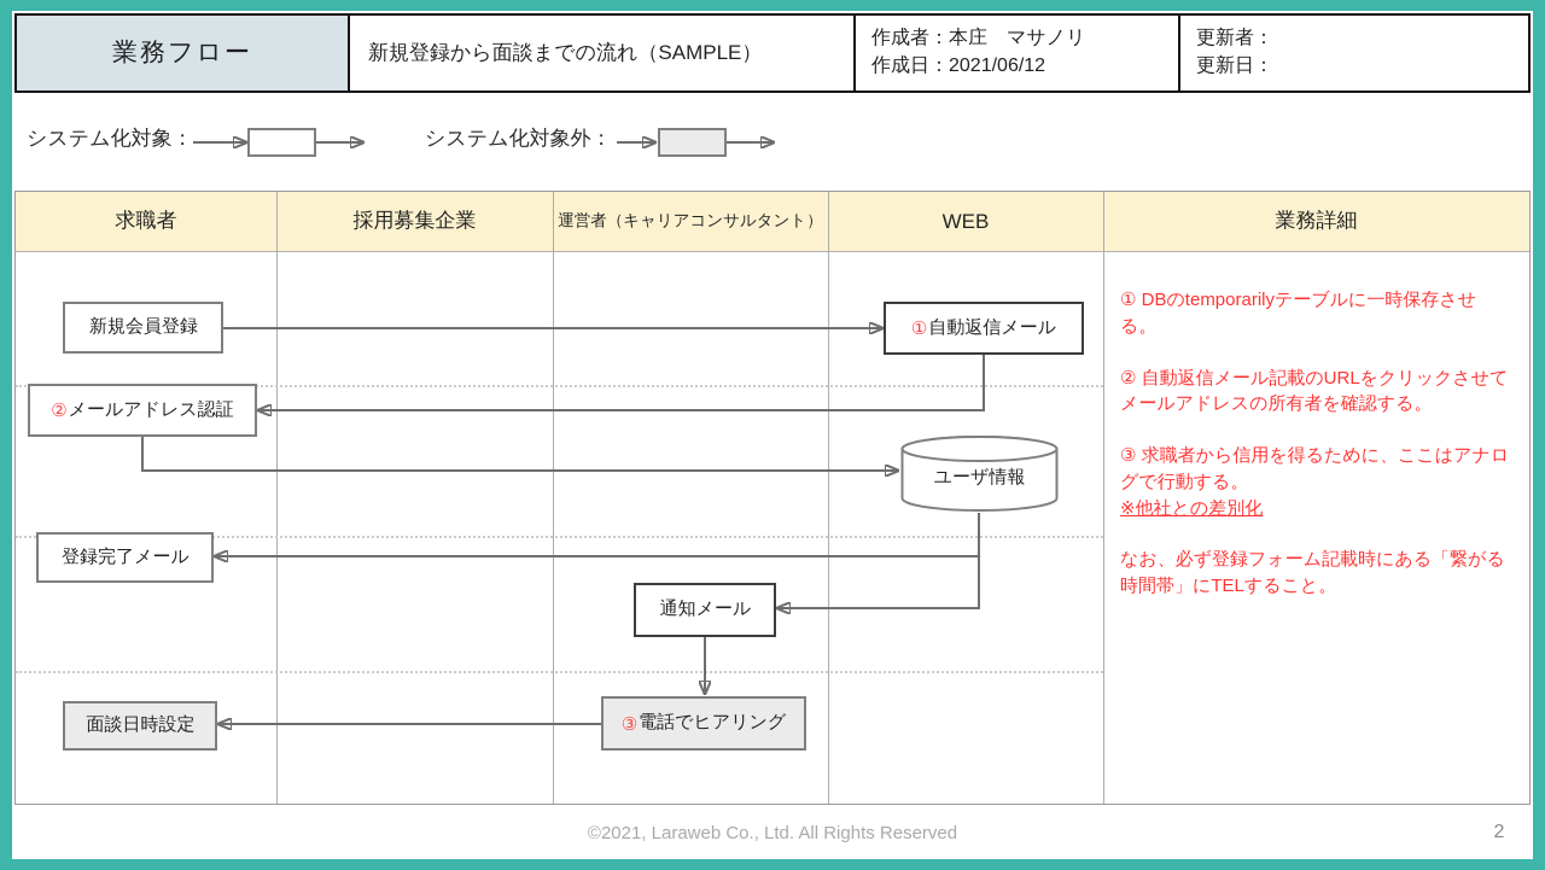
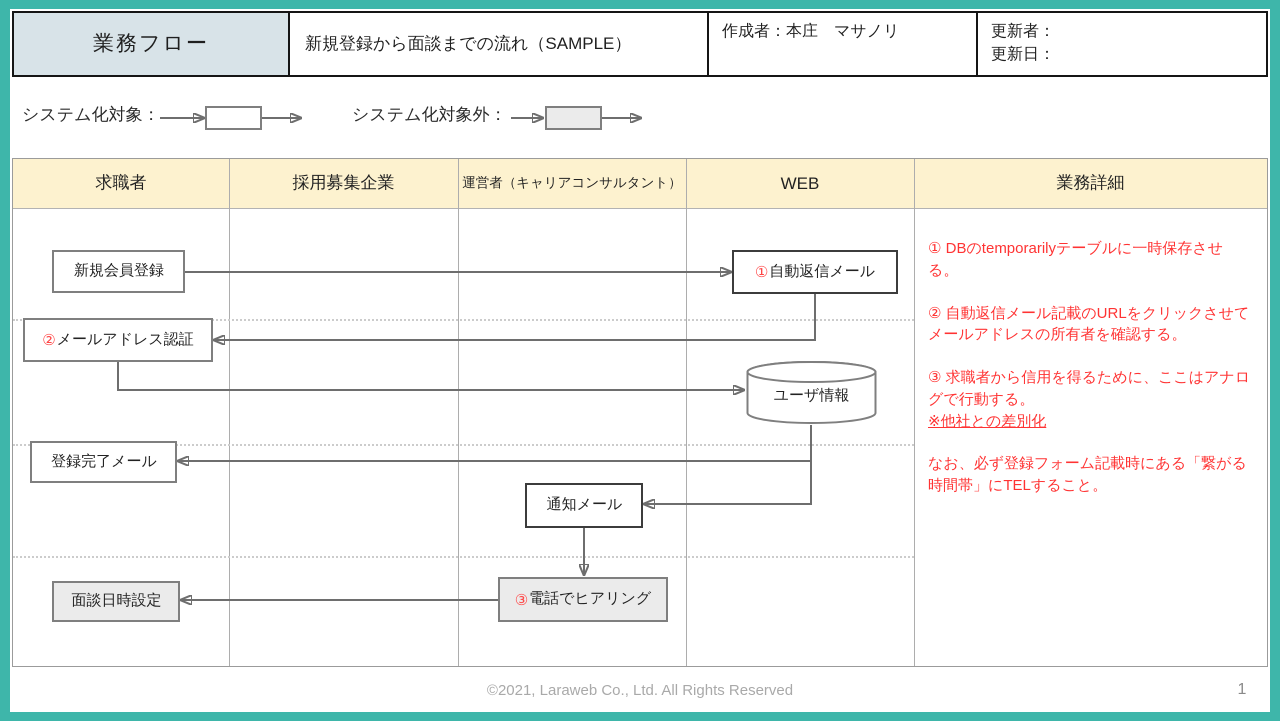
  業務フロー
  新規登録から面談までの流れ（SAMPLE）
  作成者：本庄 マサノリ
- 作成日：2021/06/12
  更新者：
  更新日：
  システム化対象：
  システム化対象外：
  求職者
  採用募集企業
  運営者（キャリアコンサルタント）
  WEB
  業務詳細
  新規会員登録
  ①
  自動返信メール
  ②
  メールアドレス認証
  登録完了メール
  通知メール
  面談日時設定
  ③
  電話でヒアリング
  ユーザ情報
  ① DBのtemporarilyテーブルに一時保存させる。
  ② 自動返信メール記載のURLをクリックさせてメールアドレスの所有者を確認する。
  ③ 求職者から信用を得るために、ここはアナログで行動する。
  ※他社との差別化
  なお、必ず登録フォーム記載時にある「繋がる時間帯」にTELすること。
  ©2021, Laraweb Co., Ltd. All Rights Reserved
- 2
+ 1
